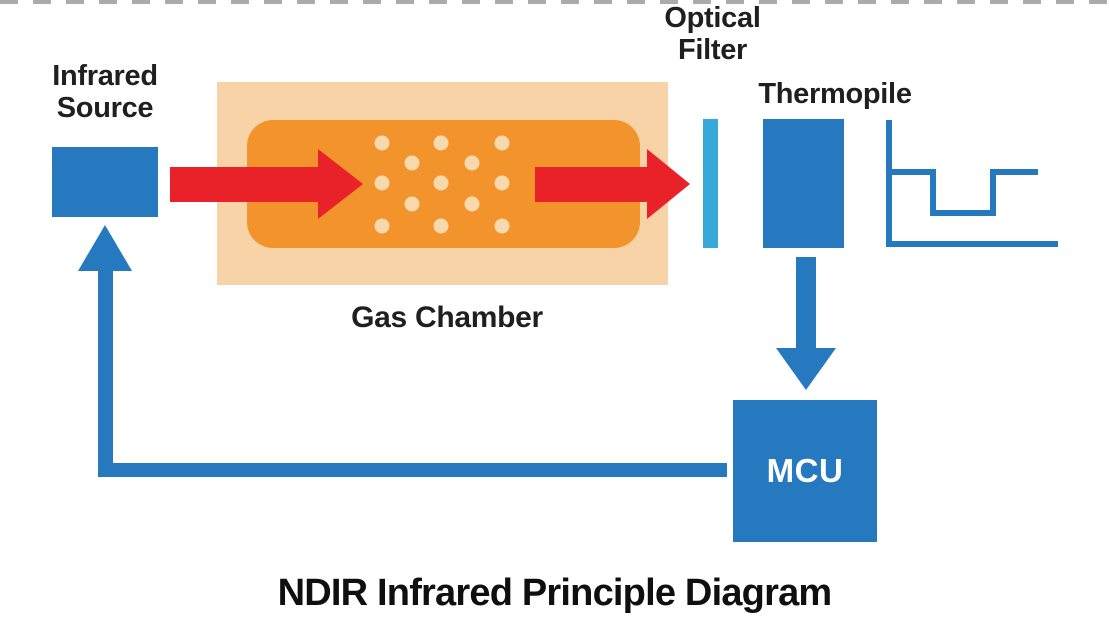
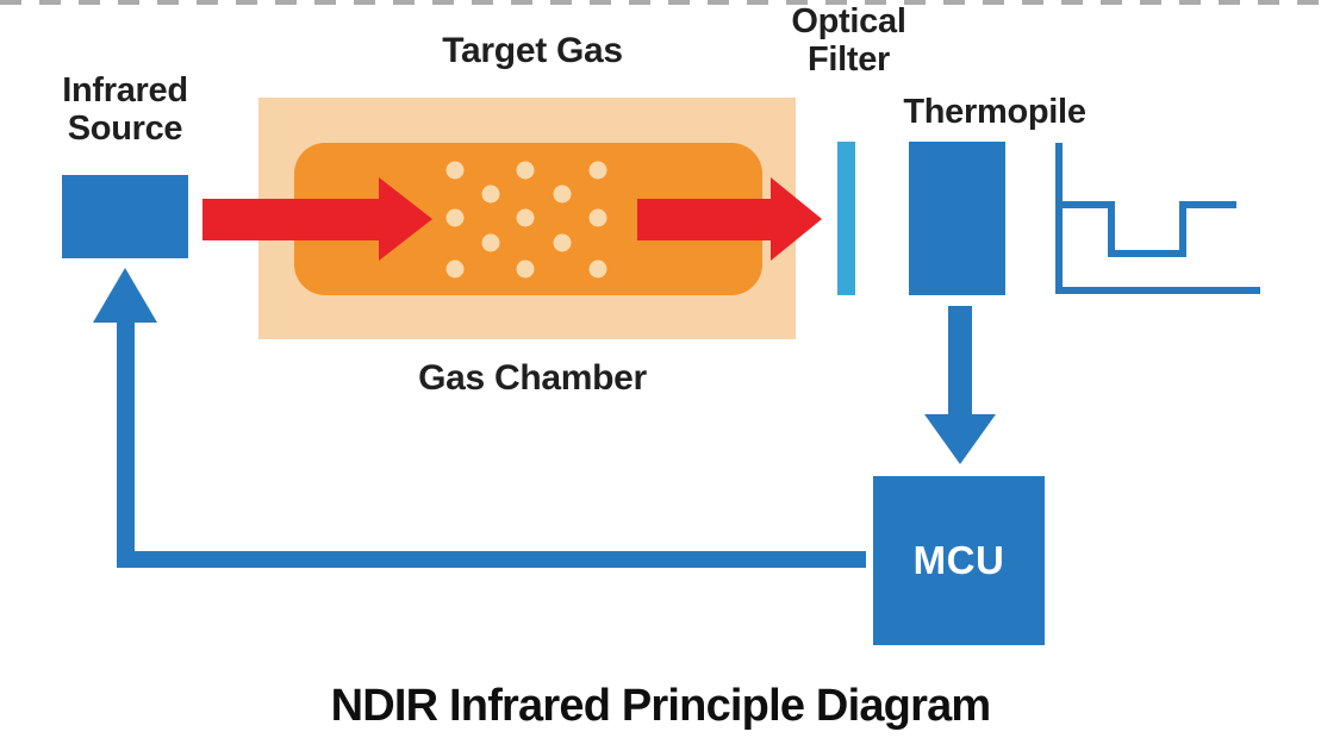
  Infrared Source
+ Target Gas
  Optical Filter
  Thermopile
  Gas Chamber
  MCU
  NDIR Infrared Principle Diagram
